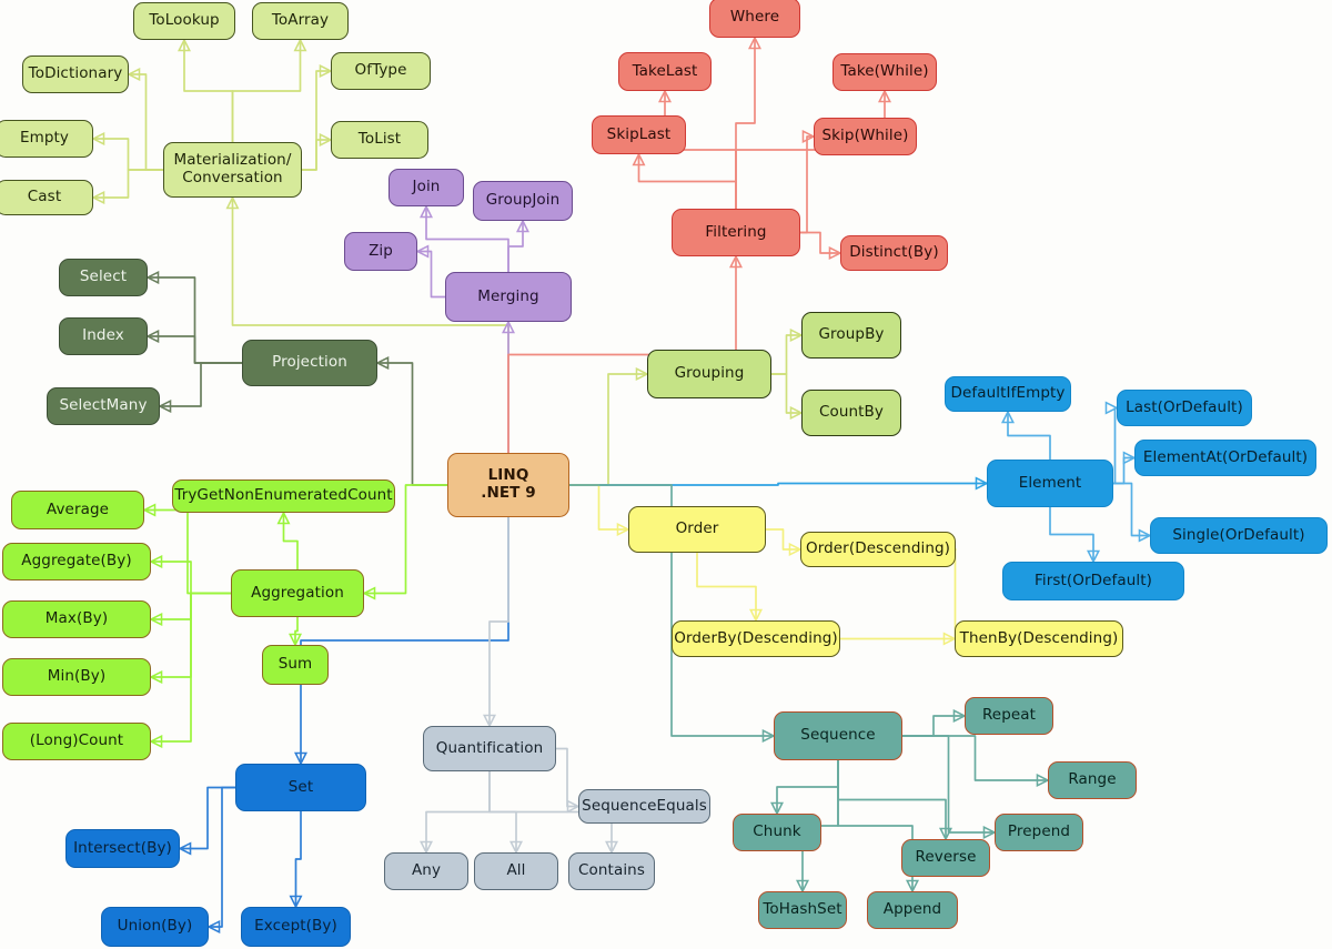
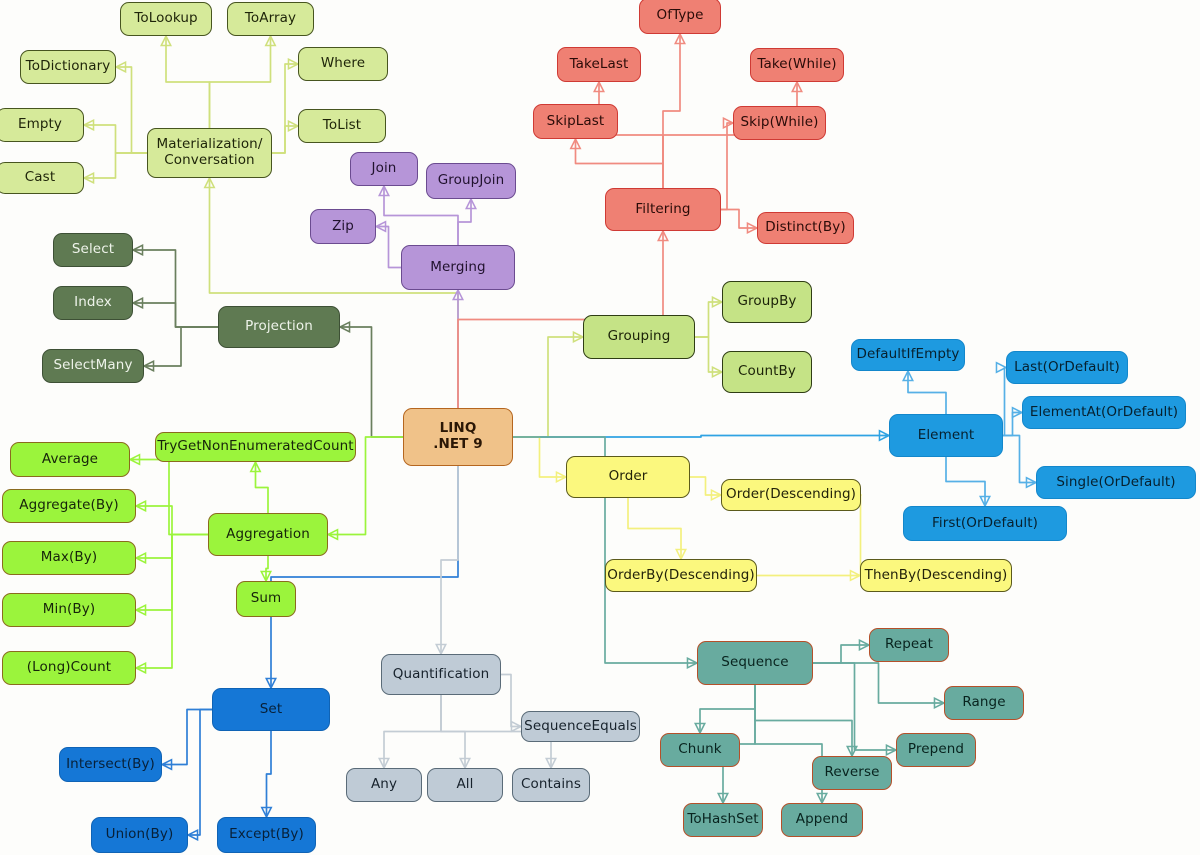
  LINQ
  .NET 9
  Materialization/
  Conversation
  ToLookup
  ToArray
  ToDictionary
- OfType
+ Where
  Empty
  ToList
  Cast
  Projection
  Select
  Index
  SelectMany
  Merging
  Join
  GroupJoin
  Zip
  Filtering
- Where
+ OfType
  TakeLast
  Take(While)
  SkipLast
  Skip(While)
  Distinct(By)
  Grouping
  GroupBy
  CountBy
  Element
  DefaultIfEmpty
  Last(OrDefault)
  ElementAt(OrDefault)
  Single(OrDefault)
  First(OrDefault)
  Aggregation
  TryGetNonEnumeratedCount
  Average
  Aggregate(By)
  Max(By)
  Min(By)
  (Long)Count
  Sum
  Order
  Order(Descending)
  OrderBy(Descending)
  ThenBy(Descending)
  Set
  Intersect(By)
  Union(By)
  Except(By)
  Quantification
  SequenceEquals
  Any
  All
  Contains
  Sequence
  Repeat
  Range
  Chunk
  Prepend
  Reverse
  ToHashSet
  Append
